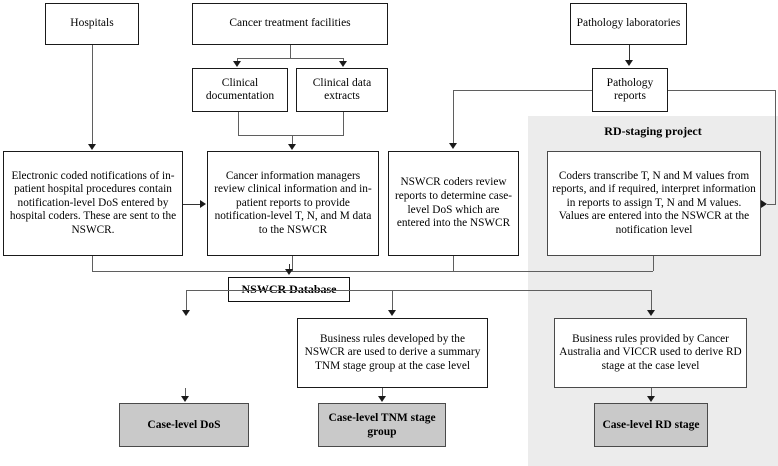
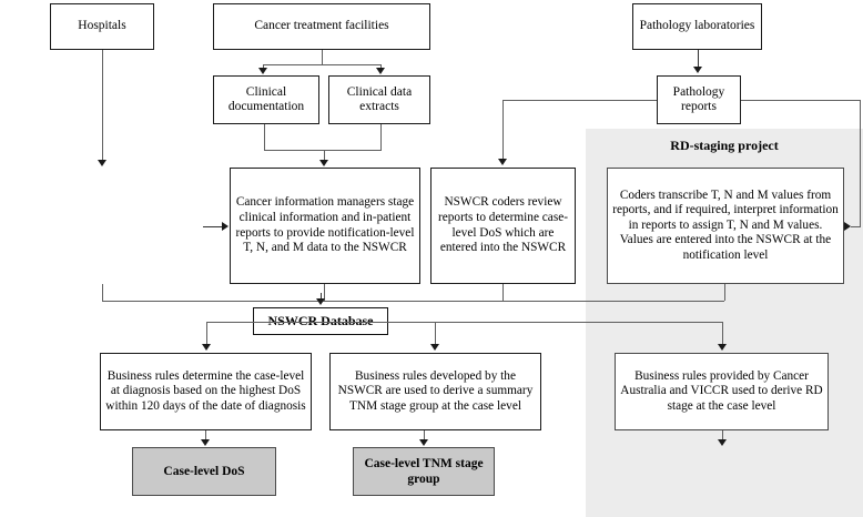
  RD-staging project
  Hospitals
  Cancer treatment facilities
  Pathology laboratories
  Clinical documentation
  Clinical data extracts
  Pathology reports
- Electronic coded notifications of in-patient hospital procedures contain notification-level DoS entered by hospital coders. These are sent to the NSWCR.
- Cancer information managers review clinical information and in-patient reports to provide notification-level T, N, and M data to the NSWCR
+ Cancer information managers stage clinical information and in-patient reports to provide notification-level T, N, and M data to the NSWCR
  NSWCR coders review reports to determine case-level DoS which are entered into the NSWCR
  Coders transcribe T, N and M values from reports, and if required, interpret information in reports to assign T, N and M values. Values are entered into the NSWCR at the notification level
  NSWCR Database
+ Business rules determine the case-level at diagnosis based on the highest DoS within 120 days of the date of diagnosis
  Business rules developed by the NSWCR are used to derive a summary TNM stage group at the case level
  Business rules provided by Cancer Australia and VICCR used to derive RD stage at the case level
  Case-level DoS
  Case-level TNM stage group
- Case-level RD stage
